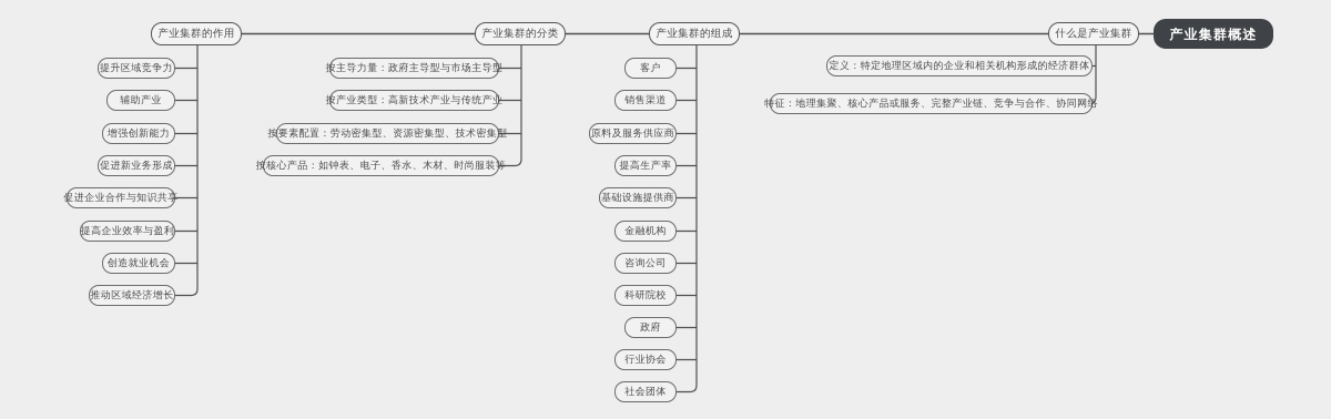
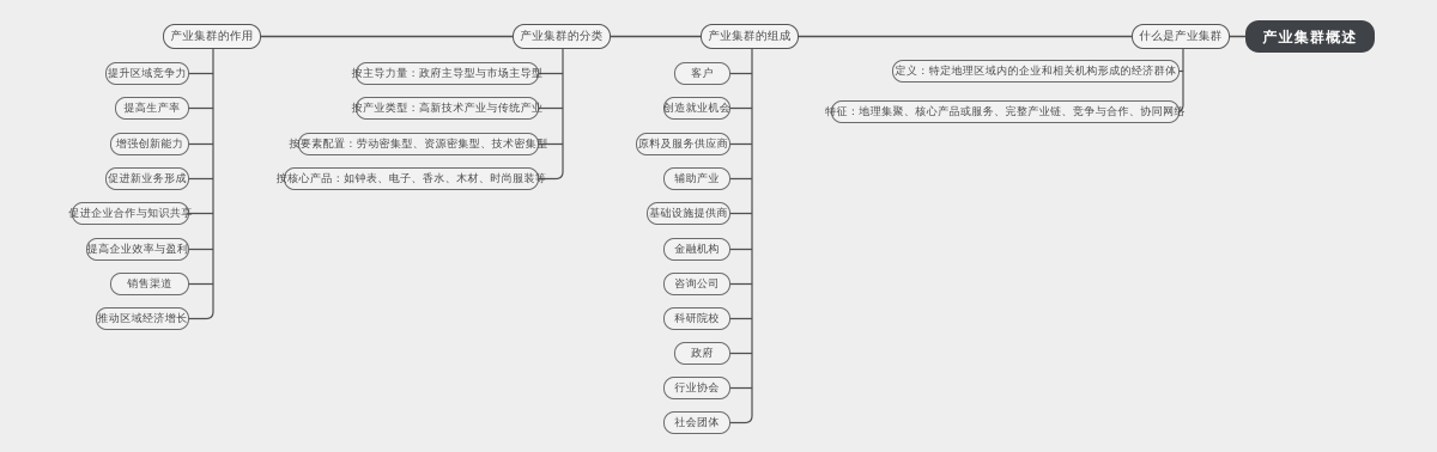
  什么是产业集群
  定义：特定地理区域内的企业和相关机构形成的经济群体
  特征：地理集聚、核心产品或服务、完整产业链、竞争与合作、协同网络
  产业集群的组成
  客户
- 销售渠道
+ 创造就业机会
  原料及服务供应商
- 提高生产率
+ 辅助产业
  基础设施提供商
  金融机构
  咨询公司
  科研院校
  政府
  行业协会
  社会团体
  产业集群的分类
  按主导力量：政府主导型与市场主导型
  按产业类型：高新技术产业与传统产业
  按要素配置：劳动密集型、资源密集型、技术密集型
  按核心产品：如钟表、电子、香水、木材、时尚服装等
  产业集群的作用
  提升区域竞争力
- 辅助产业
+ 提高生产率
  增强创新能力
  促进新业务形成
  促进企业合作与知识共享
  提高企业效率与盈利
- 创造就业机会
+ 销售渠道
  推动区域经济增长
  产业集群概述
